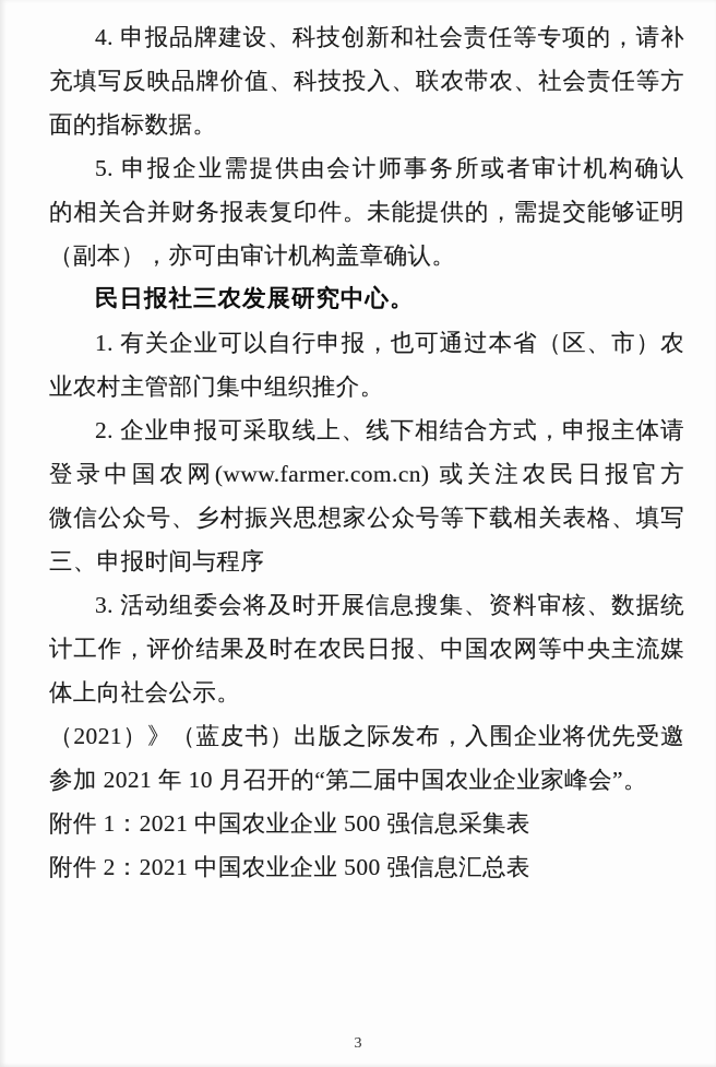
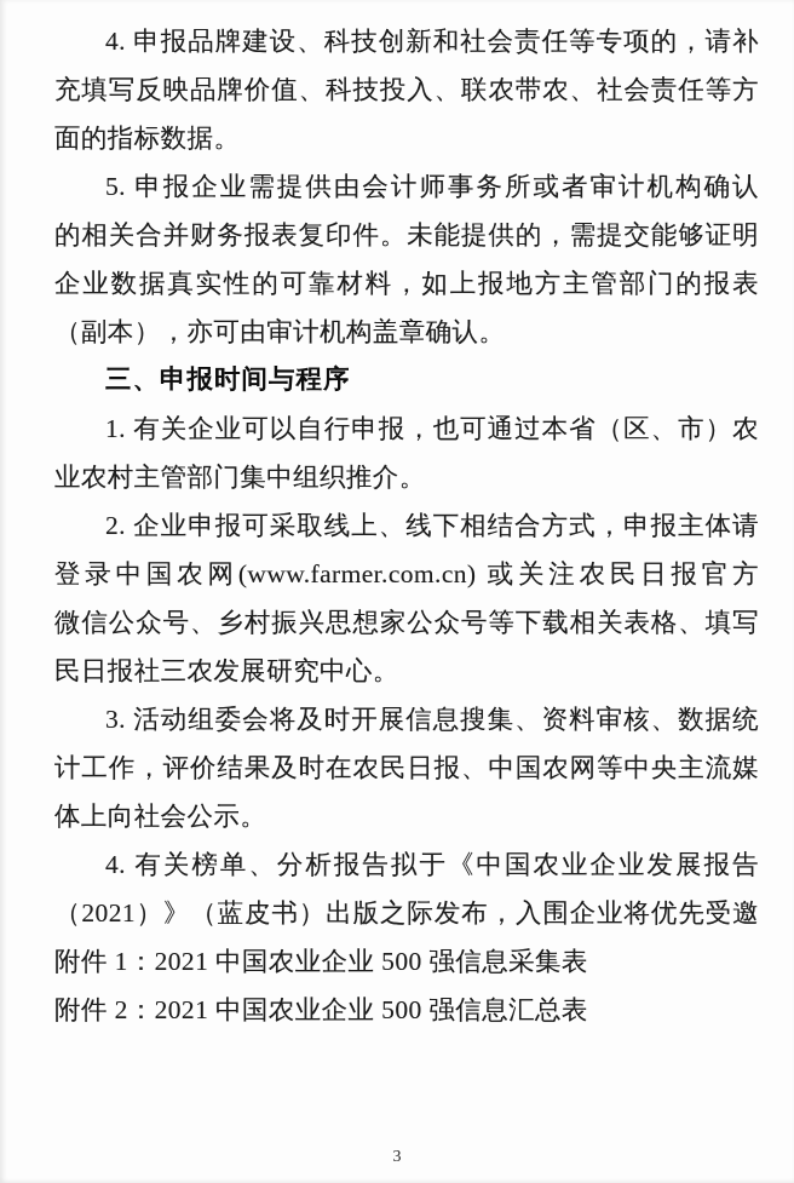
  4. 申报品牌建设、科技创新和社会责任等专项的，请补
  充填写反映品牌价值、科技投入、联农带农、社会责任等方
  面的指标数据。
  5. 申报企业需提供由会计师事务所或者审计机构确认
  的相关合并财务报表复印件。未能提供的，需提交能够证明
+ 企业数据真实性的可靠材料，如上报地方主管部门的报表
  （副本），亦可由审计机构盖章确认。
- 民日报社三农发展研究中心。
+ 三、申报时间与程序
  1. 有关企业可以自行申报，也可通过本省（区、市）农
  业农村主管部门集中组织推介。
  2. 企业申报可采取线上、线下相结合方式，申报主体请
  登录中国农网(www.farmer.com.cn) 或关注农民日报官方
  微信公众号、乡村振兴思想家公众号等下载相关表格、填写
- 三、申报时间与程序
+ 民日报社三农发展研究中心。
  3. 活动组委会将及时开展信息搜集、资料审核、数据统
  计工作，评价结果及时在农民日报、中国农网等中央主流媒
  体上向社会公示。
+ 4. 有关榜单、分析报告拟于《中国农业企业发展报告
  （2021）》（蓝皮书）出版之际发布，入围企业将优先受邀
- 参加 2021 年 10 月召开的“第二届中国农业企业家峰会”。
  附件 1：2021 中国农业企业 500 强信息采集表
  附件 2：2021 中国农业企业 500 强信息汇总表
  3
